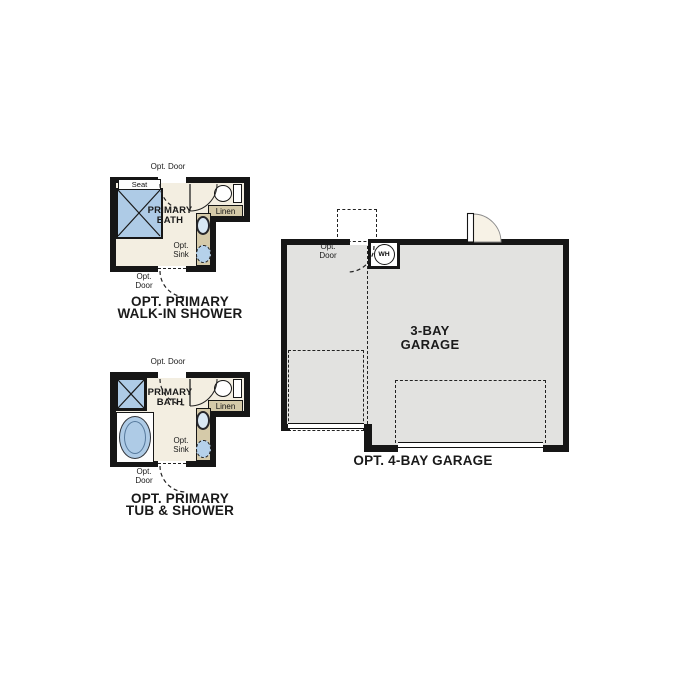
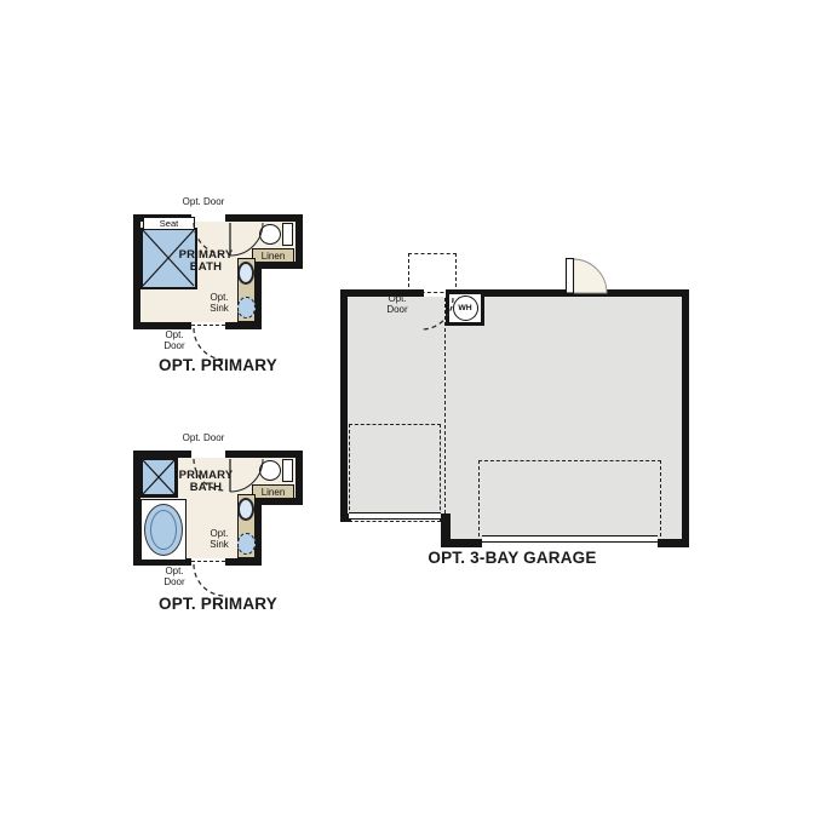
  Seat
  Linen
  Opt. Door
  PRIMARY
  BATH
  Opt.
  Sink
  Opt.
  Door
  OPT. PRIMARY
- WALK-IN SHOWER
  Linen
  Opt. Door
  PRIMARY
  BATH
  Opt.
  Sink
  Opt.
  Door
  OPT. PRIMARY
- TUB & SHOWER
  Opt.
  Door
- 3-BAY
- GARAGE
- OPT. 4-BAY GARAGE
+ OPT. 3-BAY GARAGE
